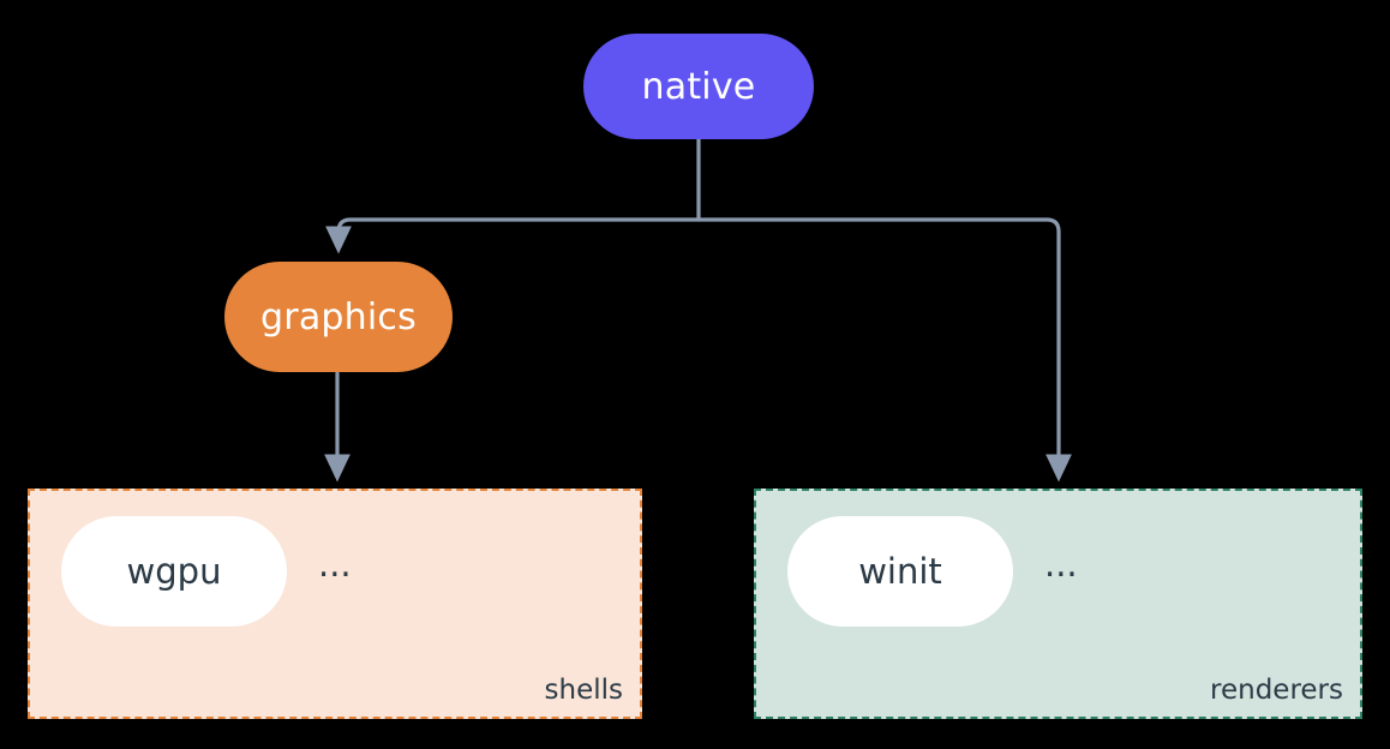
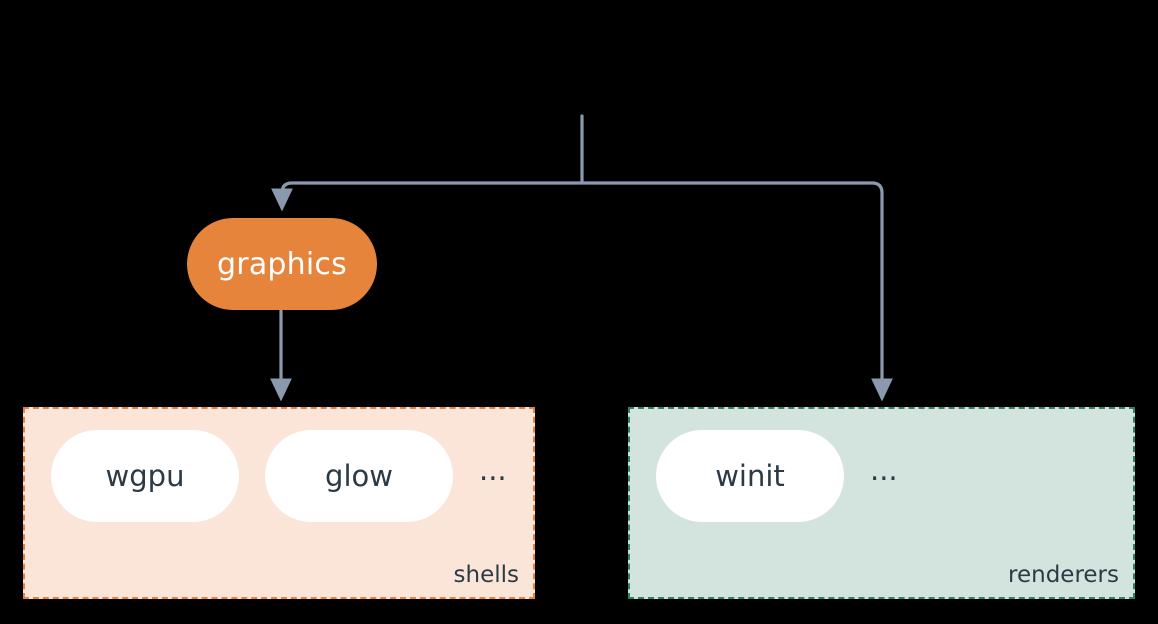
- native
  graphics
  wgpu
+ glow
  ...
  shells
  winit
  ...
  renderers
